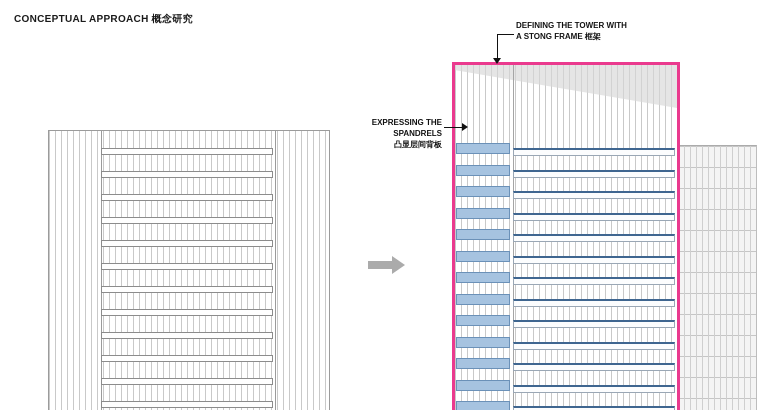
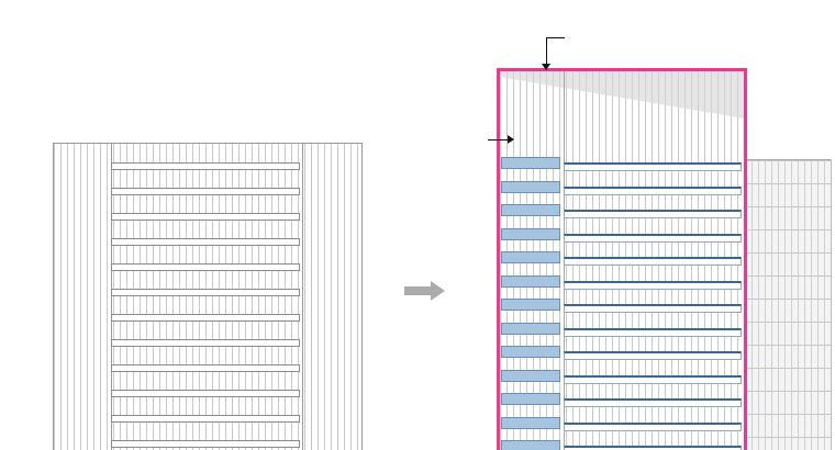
- CONCEPTUAL APPROACH 概念研究
- DEFINING THE TOWER WITH
- A STONG FRAME 框架
- EXPRESSING THE
- SPANDRELS
- 凸显层间背板
